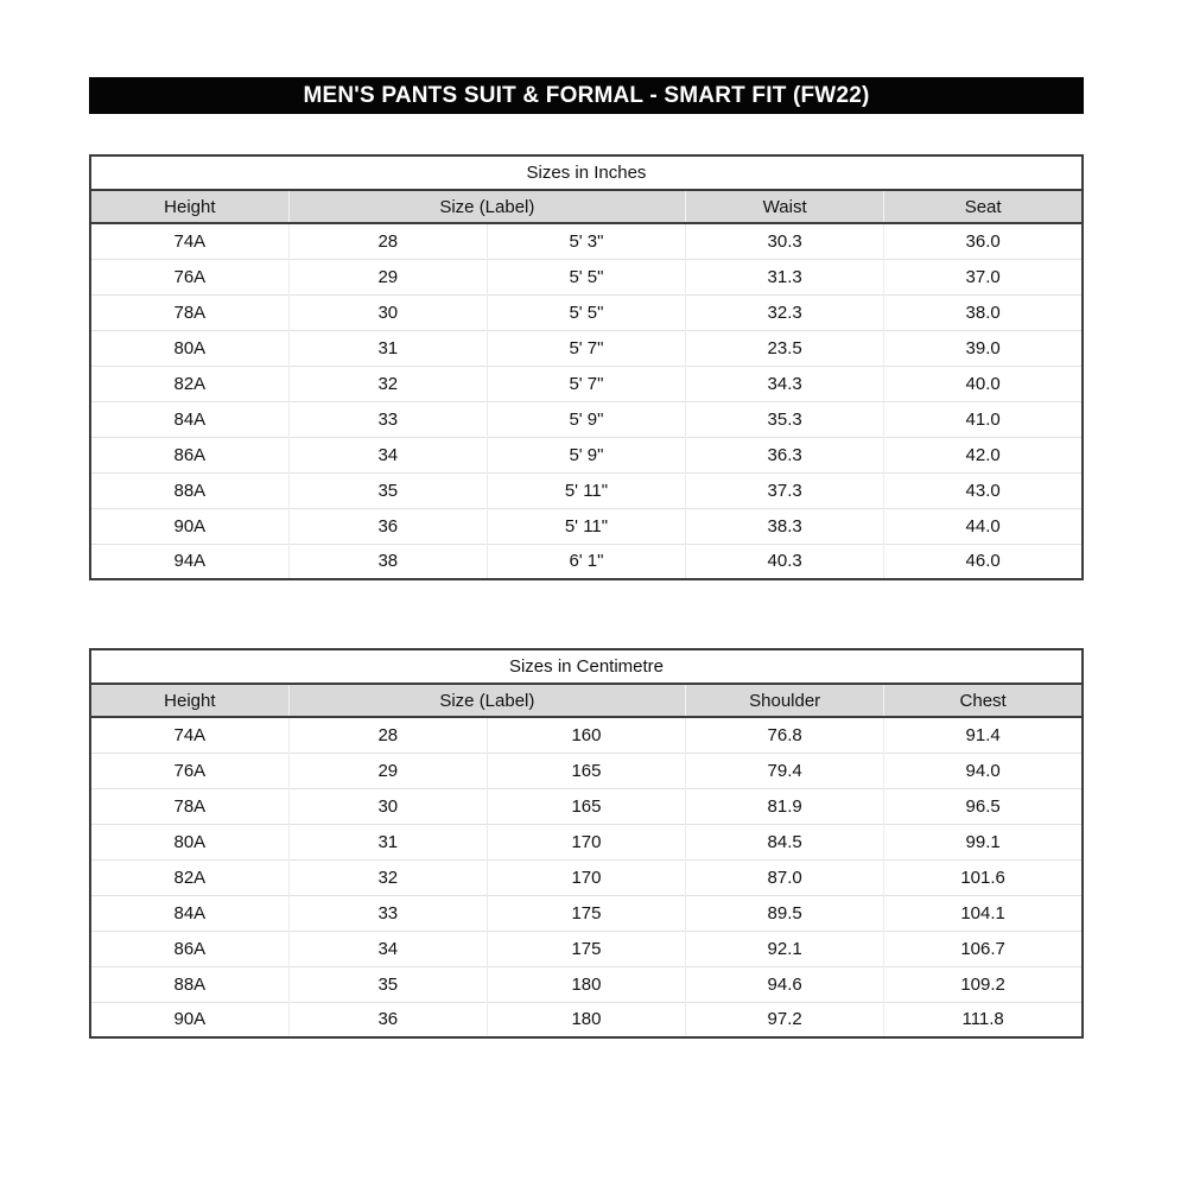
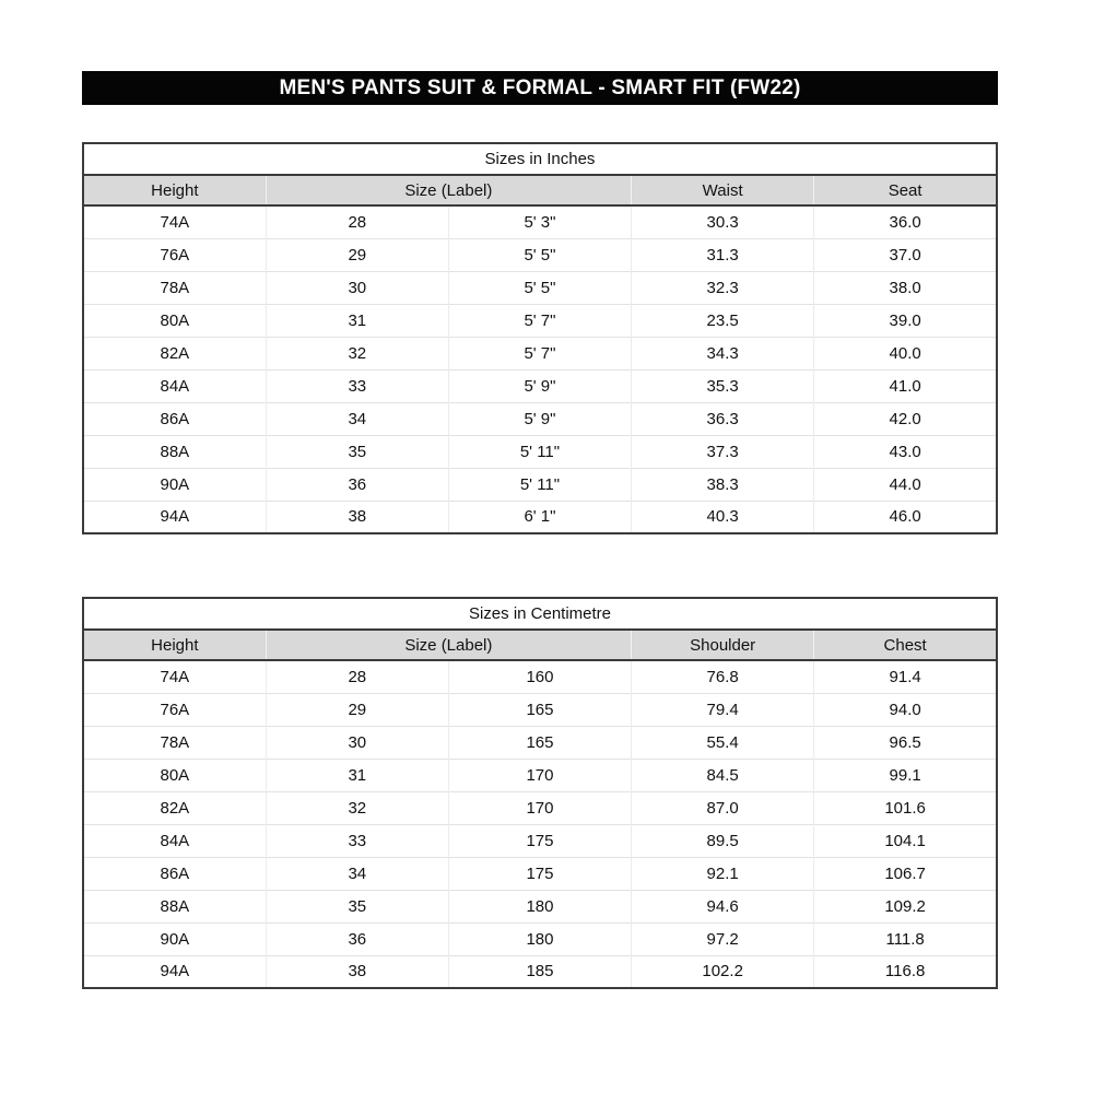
  MEN'S PANTS SUIT & FORMAL - SMART FIT (FW22)
  Sizes in Inches
  Height	Size (Label)	Waist	Seat
  74A	28	5' 3"	30.3	36.0
  76A	29	5' 5"	31.3	37.0
  78A	30	5' 5"	32.3	38.0
  80A	31	5' 7"	23.5	39.0
  82A	32	5' 7"	34.3	40.0
  84A	33	5' 9"	35.3	41.0
  86A	34	5' 9"	36.3	42.0
  88A	35	5' 11"	37.3	43.0
  90A	36	5' 11"	38.3	44.0
  94A	38	6' 1"	40.3	46.0
  Sizes in Centimetre
  Height	Size (Label)	Shoulder	Chest
  74A	28	160	76.8	91.4
  76A	29	165	79.4	94.0
- 78A	30	165	81.9	96.5
+ 78A	30	165	55.4	96.5
  80A	31	170	84.5	99.1
  82A	32	170	87.0	101.6
  84A	33	175	89.5	104.1
  86A	34	175	92.1	106.7
  88A	35	180	94.6	109.2
  90A	36	180	97.2	111.8
+ 94A	38	185	102.2	116.8
